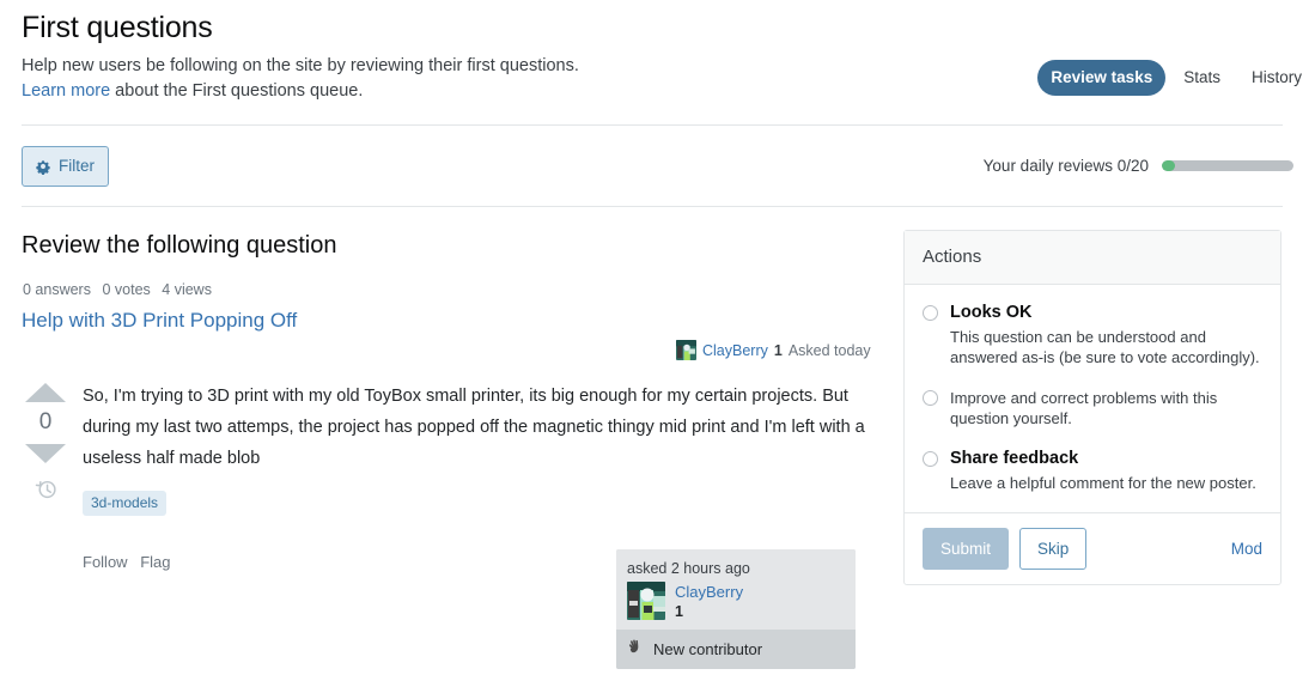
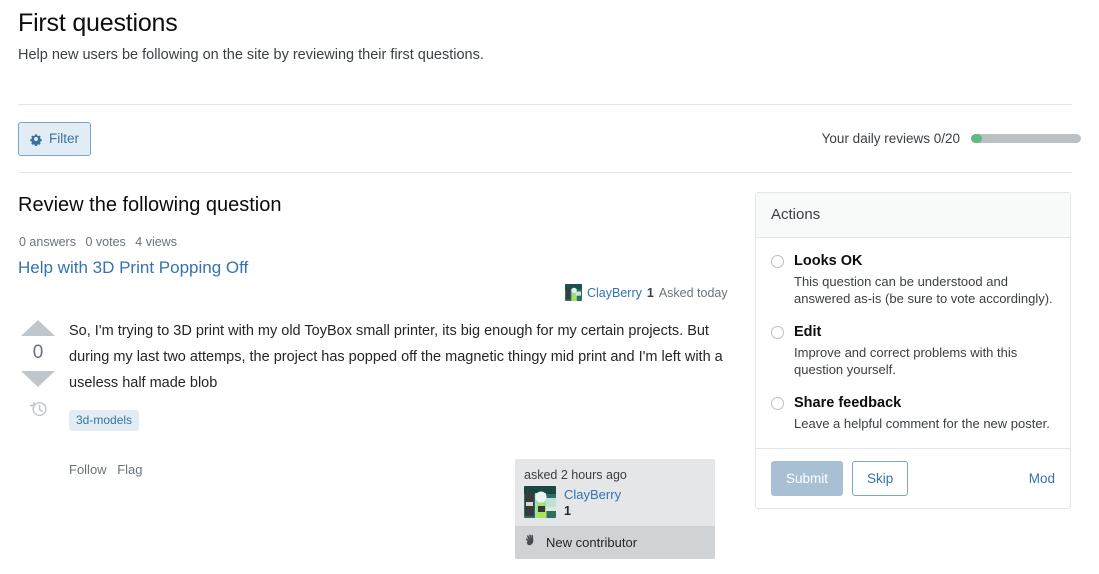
  First questions
  Help new users be following on the site by reviewing their first questions.
- Learn more about the First questions queue.
- Review tasks
- Stats
- History
  Filter
  Your daily reviews 0/20
  Review the following question
  0 answers 0 votes 4 views
  Help with 3D Print Popping Off
  ClayBerry
  1
  Asked today
  0
  So, I'm trying to 3D print with my old ToyBox small printer, its big enough for my certain projects. But during my last two attemps, the project has popped off the magnetic thingy mid print and I'm left with a useless half made blob
  3d-models
  Follow Flag
  asked 2 hours ago
  ClayBerry
  1
  New contributor
  Actions
  Looks OK
  This question can be understood and answered as-is (be sure to vote accordingly).
+ Edit
  Improve and correct problems with this question yourself.
  Share feedback
  Leave a helpful comment for the new poster.
  Submit
  Skip
  Mod
